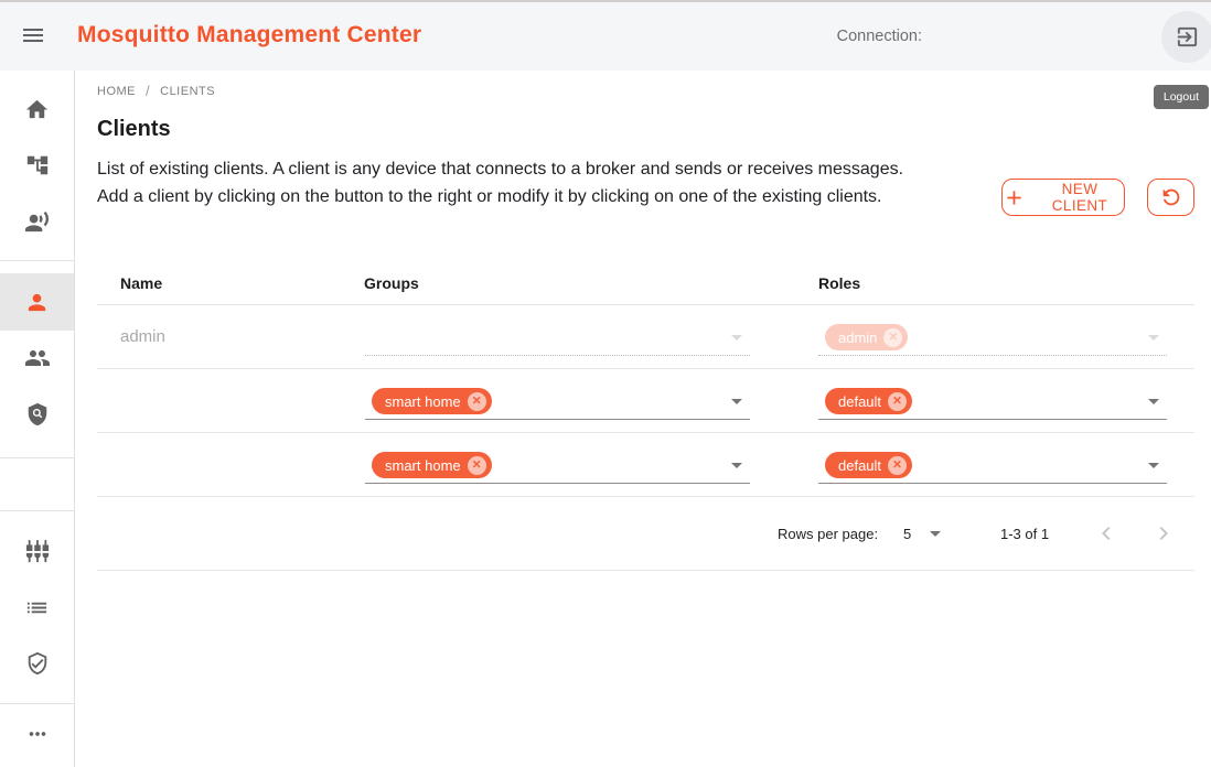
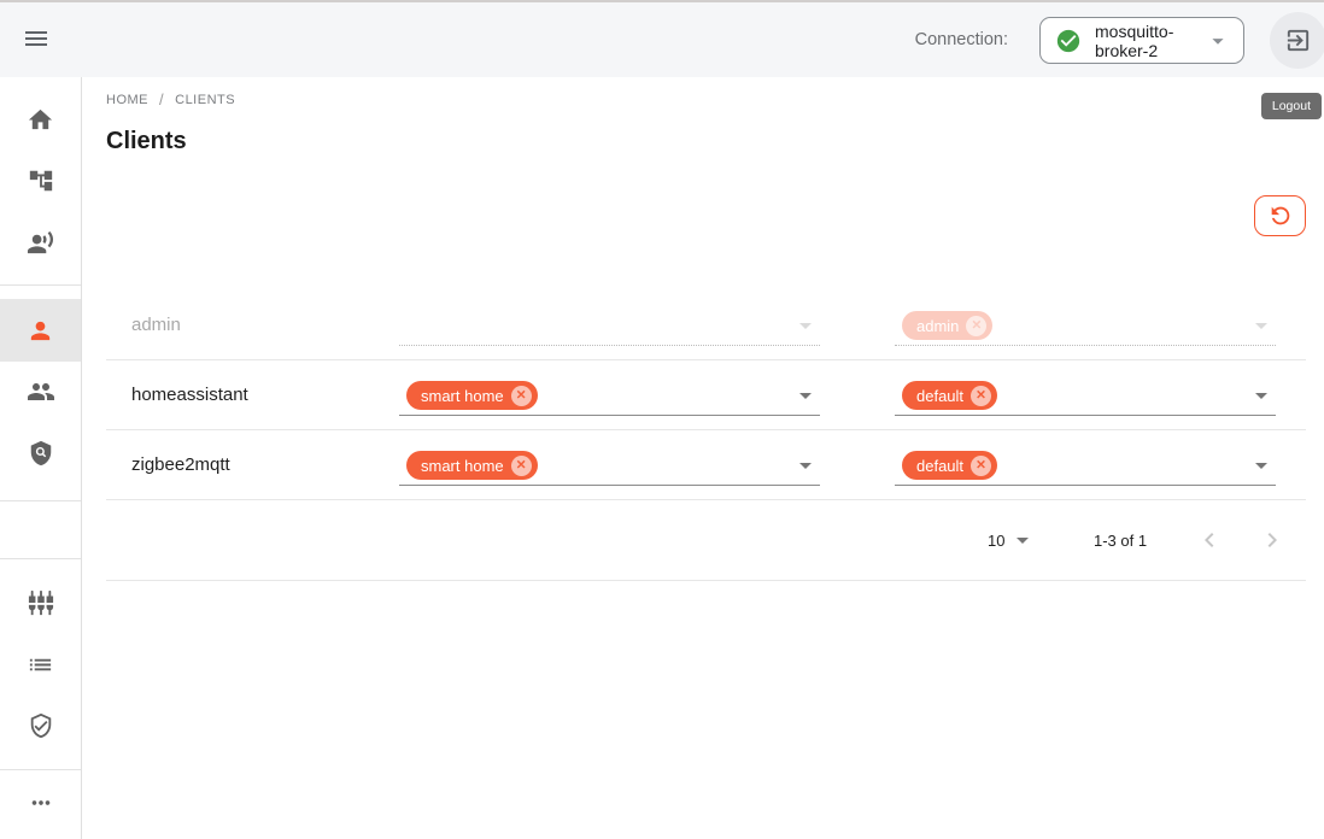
- Mosquitto Management Center
  Connection:
+ mosquitto-broker-2
  HOME
  /
  CLIENTS
  Logout
  Clients
- List of existing clients. A client is any device that connects to a broker and sends or receives messages. Add a client by clicking on the button to the right or modify it by clicking on one of the existing clients.
- NEW CLIENT
- Name
- Groups
- Roles
  admin
  admin
  ✕
+ homeassistant
  smart home
  ✕
  default
  ✕
+ zigbee2mqtt
  smart home
  ✕
  default
  ✕
- Rows per page:
- 5
+ 10
  1-3 of 1
